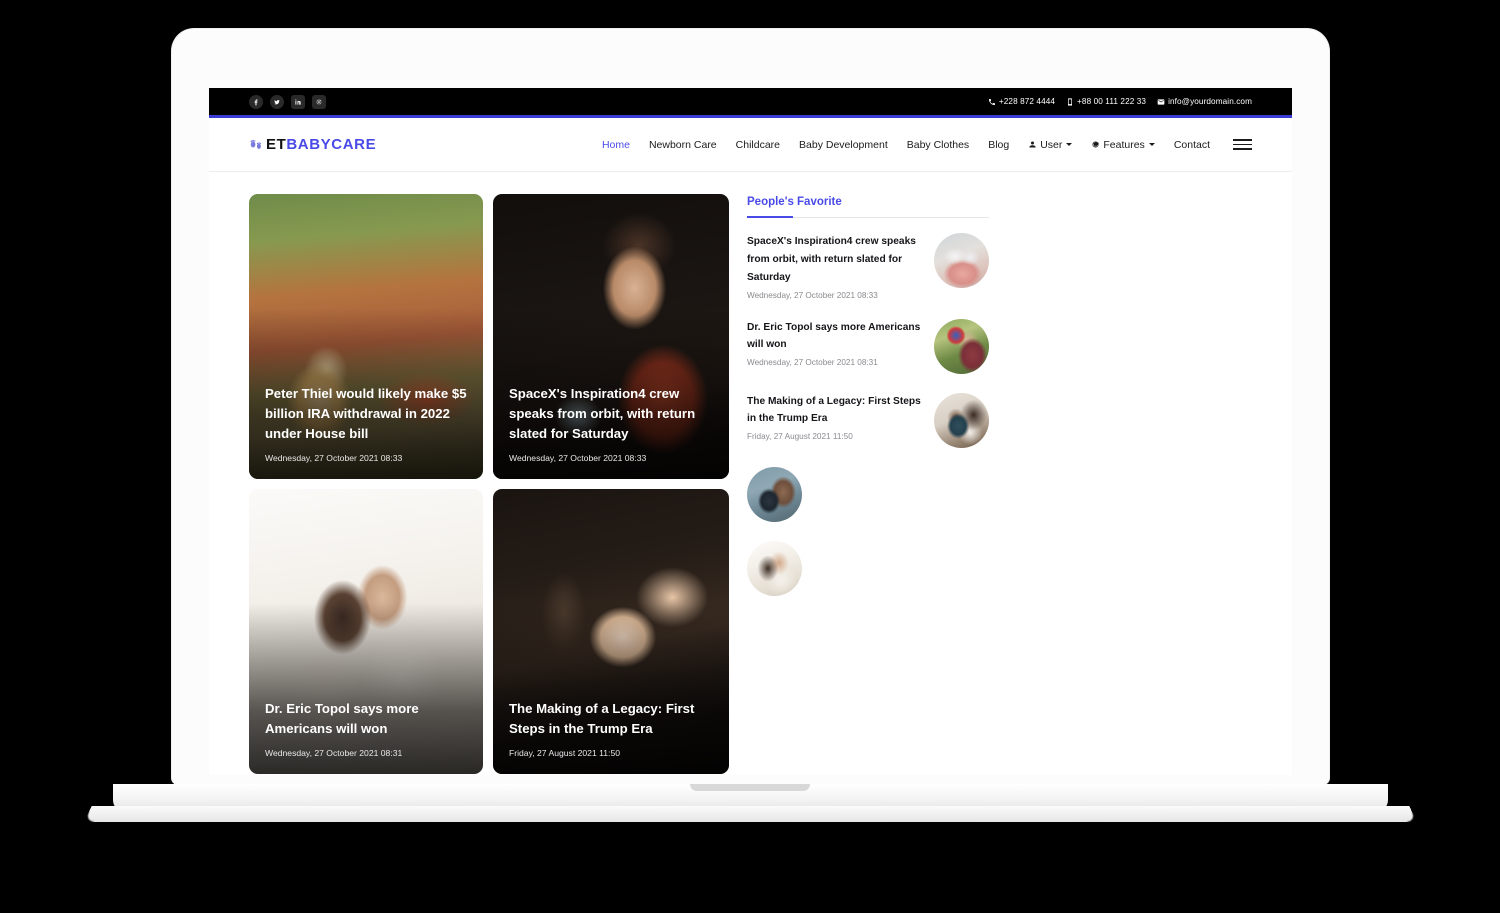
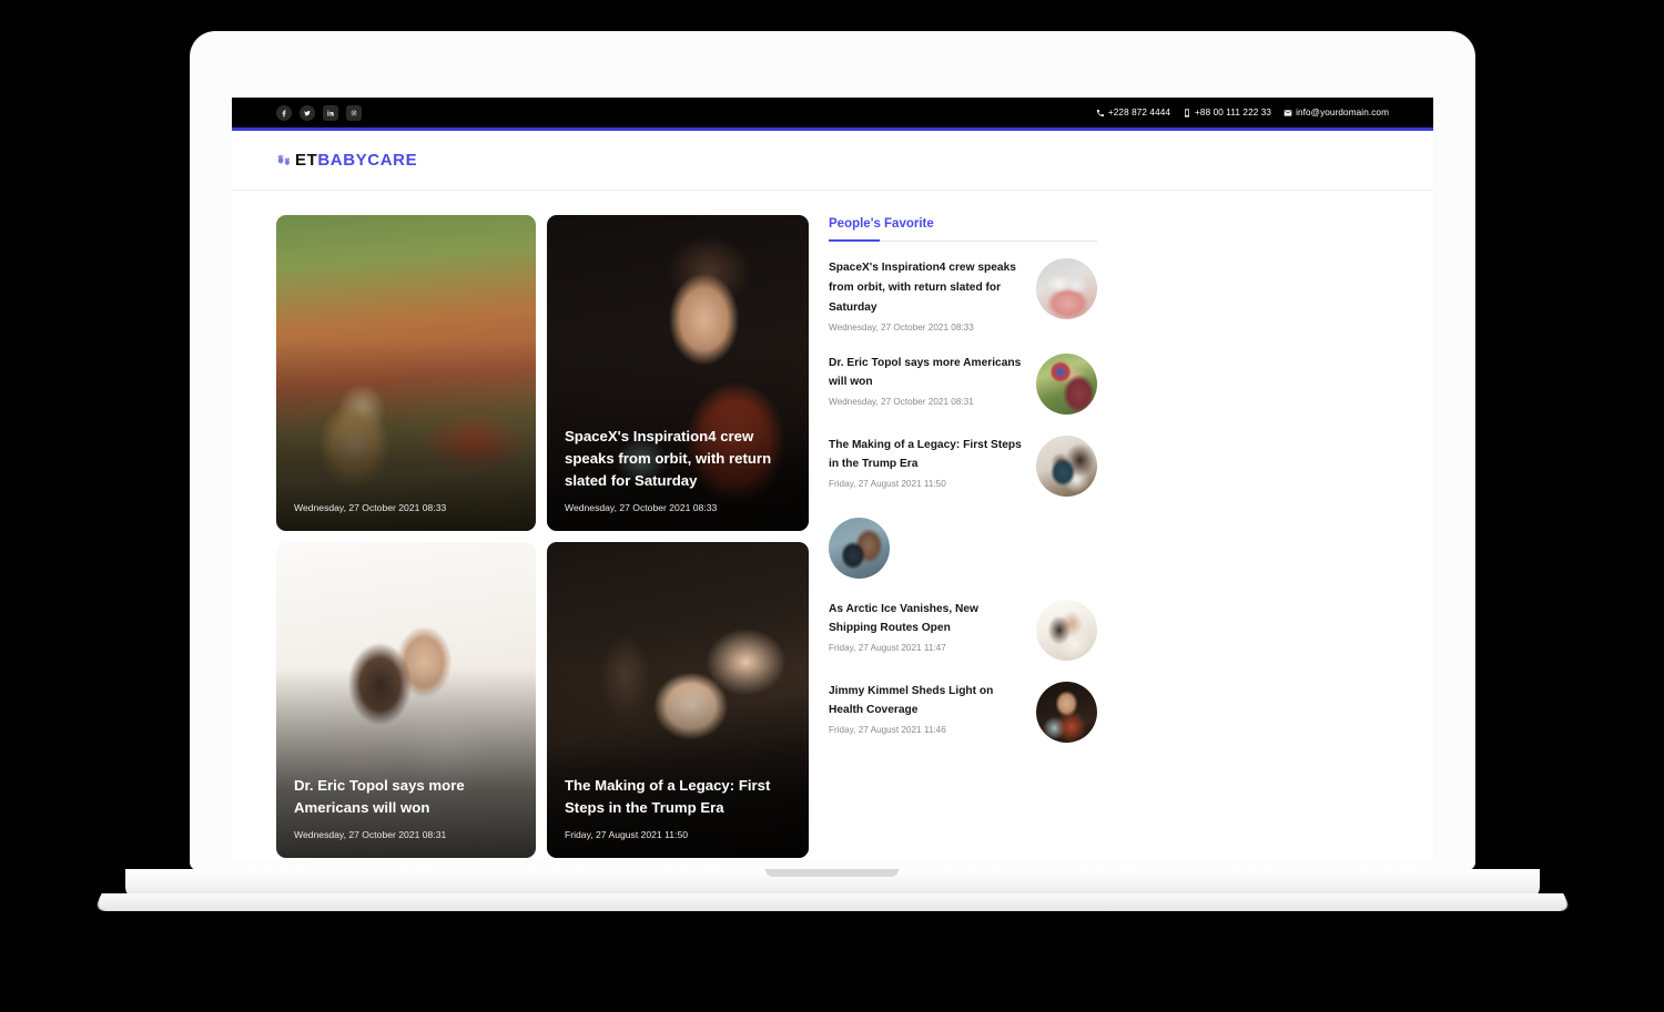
  +228 872 4444
  +88 00 111 222 33
  info@yourdomain.com
  ETBABYCARE
- Home
- Newborn Care
- Childcare
- Baby Development
- Baby Clothes
- Blog
- User
- Features
- Contact
- Peter Thiel would likely make $5 billion IRA withdrawal in 2022 under House bill
  Wednesday, 27 October 2021 08:33
  SpaceX's Inspiration4 crew speaks from orbit, with return slated for Saturday
  Wednesday, 27 October 2021 08:33
  Dr. Eric Topol says more Americans will won
  Wednesday, 27 October 2021 08:31
  The Making of a Legacy: First Steps in the Trump Era
  Friday, 27 August 2021 11:50
  People's Favorite
  SpaceX's Inspiration4 crew speaks from orbit, with return slated for Saturday
  Wednesday, 27 October 2021 08:33
  Dr. Eric Topol says more Americans will won
  Wednesday, 27 October 2021 08:31
  The Making of a Legacy: First Steps in the Trump Era
  Friday, 27 August 2021 11:50
+ As Arctic Ice Vanishes, New Shipping Routes Open
+ Friday, 27 August 2021 11:47
+ Jimmy Kimmel Sheds Light on Health Coverage
+ Friday, 27 August 2021 11:46
